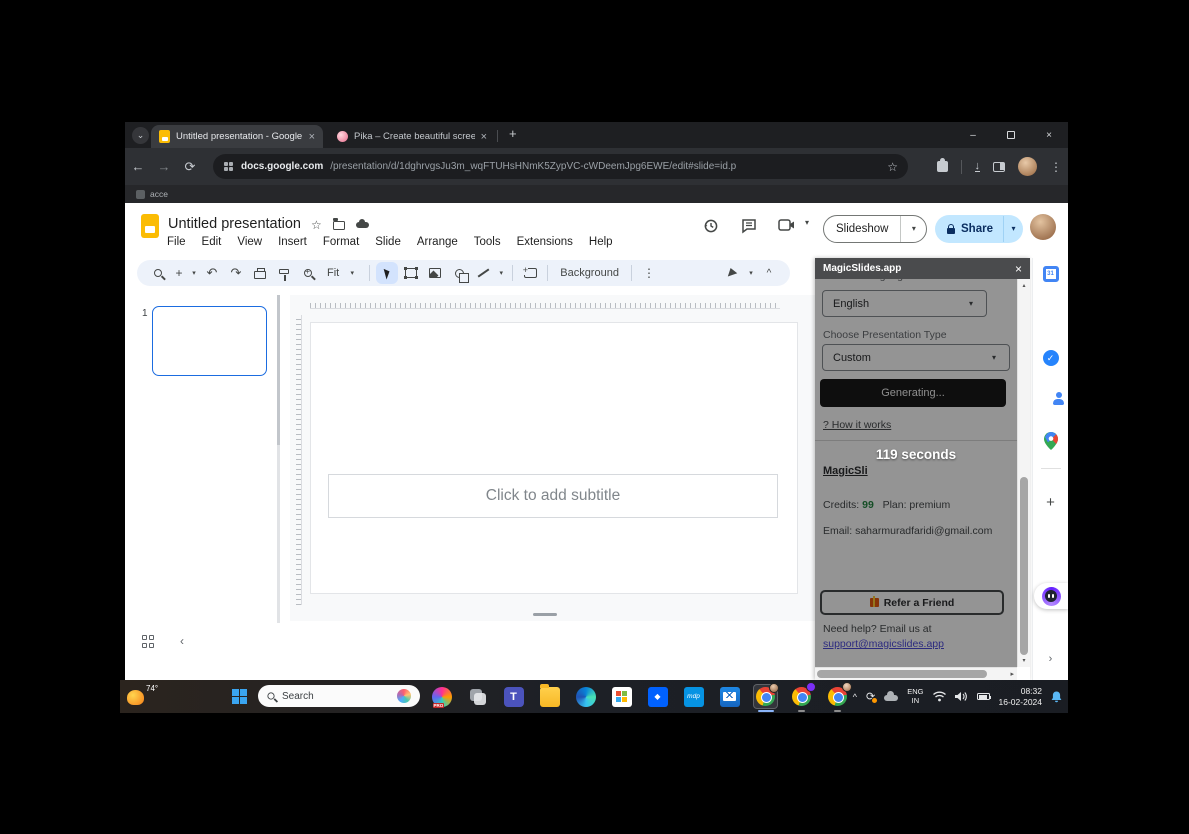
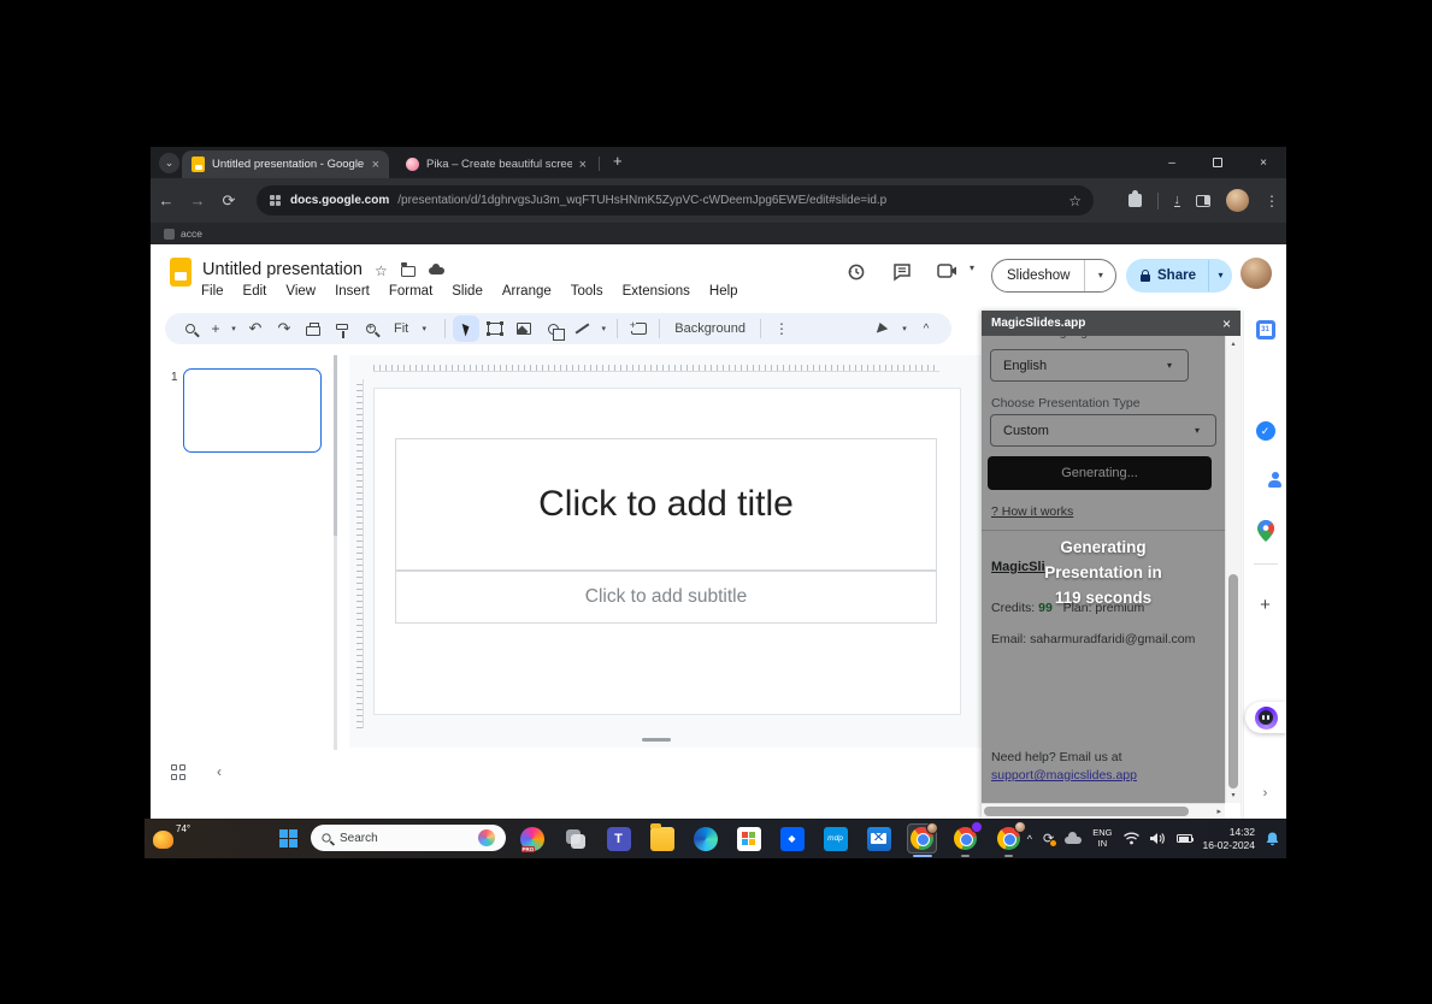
  ⌄
  Untitled presentation - Google
  ×
  Pika – Create beautiful scree
  ×
  +
  –
  ×
  ←
  →
  ⟳
  docs.google.com
  /presentation/d/1dghrvgsJu3m_wqFTUHsHNmK5ZypVC-cWDeemJpg6EWE/edit#slide=id.p
  ☆
  ↓
  ⋮
  acce
  Untitled presentation
  ☆
  File
  Edit
  View
  Insert
  Format
  Slide
  Arrange
  Tools
  Extensions
  Help
  ▾
  Slideshow
  ▾
  Share
  ▾
  +
  ↶
  ↷
  Fit
  Background
  ⋮
  ^
  1
+ Click to add title
  Click to add subtitle
  ‹
  MagicSlides.app
  ×
  English
  ▾
  Choose Presentation Type
  Custom
  ▾
  Generating...
  ? How it works
  MagicSli
  Credits: 99 Plan: premium
  Email: saharmuradfaridi@gmail.com
- Refer a Friend
  Need help? Email us at
  support@magicslides.app
+ Generating
+ Presentation in
  119 seconds
  ✓
  +
  ›
  74°
  Search
  T
  ◆
  ^
  ⟳
  ENG
  IN
- 08:32
+ 14:32
  16-02-2024
